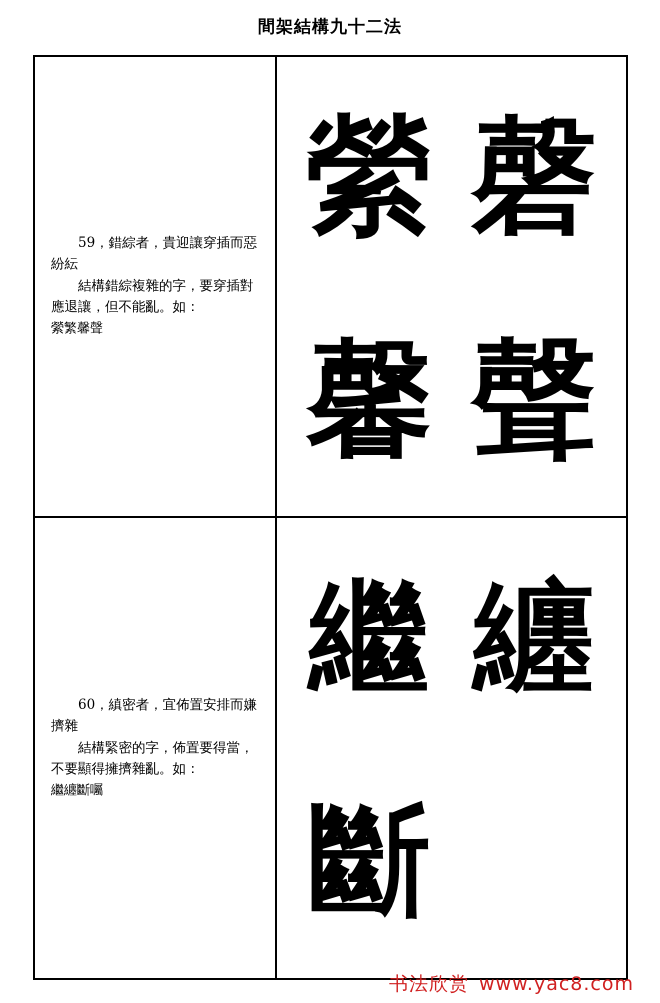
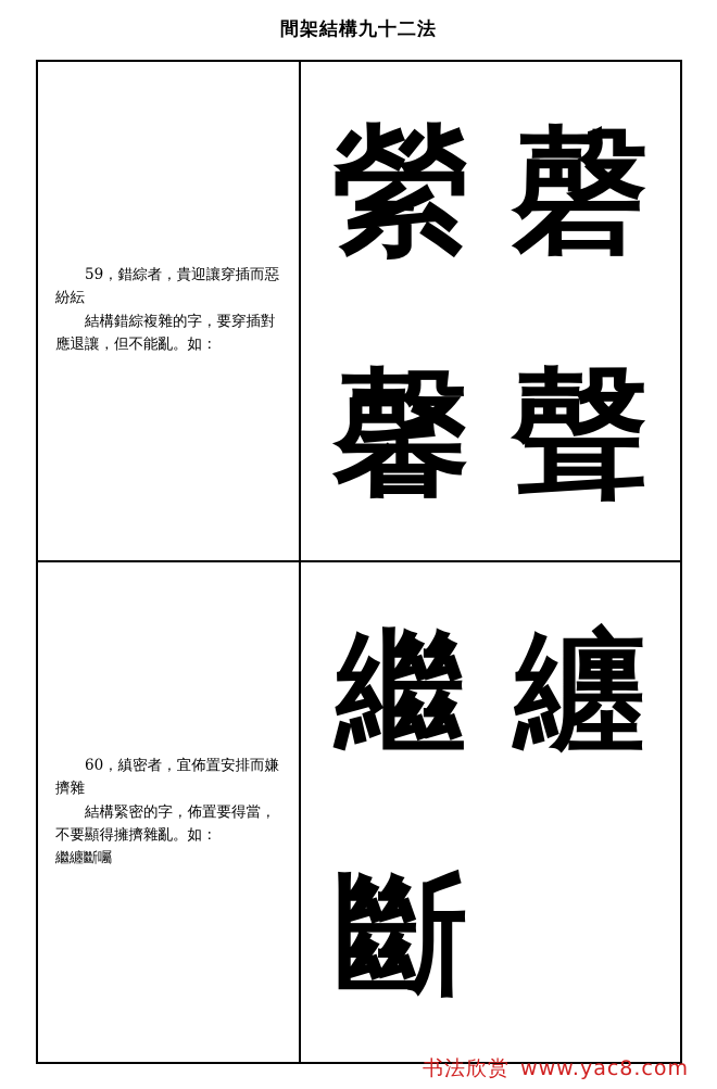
  間架結構九十二法
  59，錯綜者，貴迎讓穿插而惡紛紜
  結構錯綜複雜的字，要穿插對應退讓，但不能亂。如：
- 縈繁馨聲
  縈
  磬
  馨
  聲
  60，縝密者，宜佈置安排而嫌擠雜
  結構緊密的字，佈置要得當，不要顯得擁擠雜亂。如：
  繼纏斷囑
  繼
  纏
  斷
  书法欣赏 www.yac8.com
